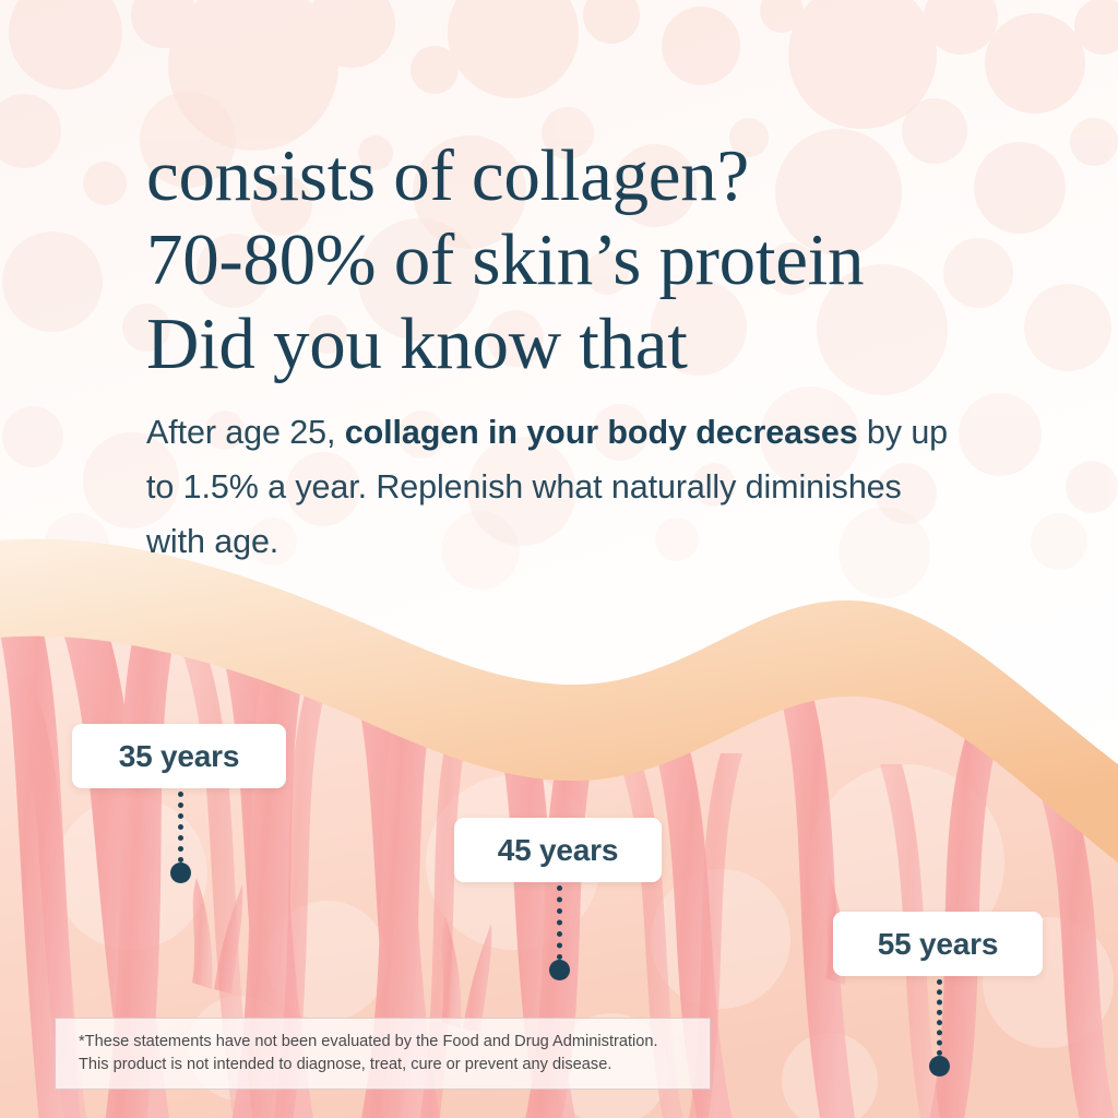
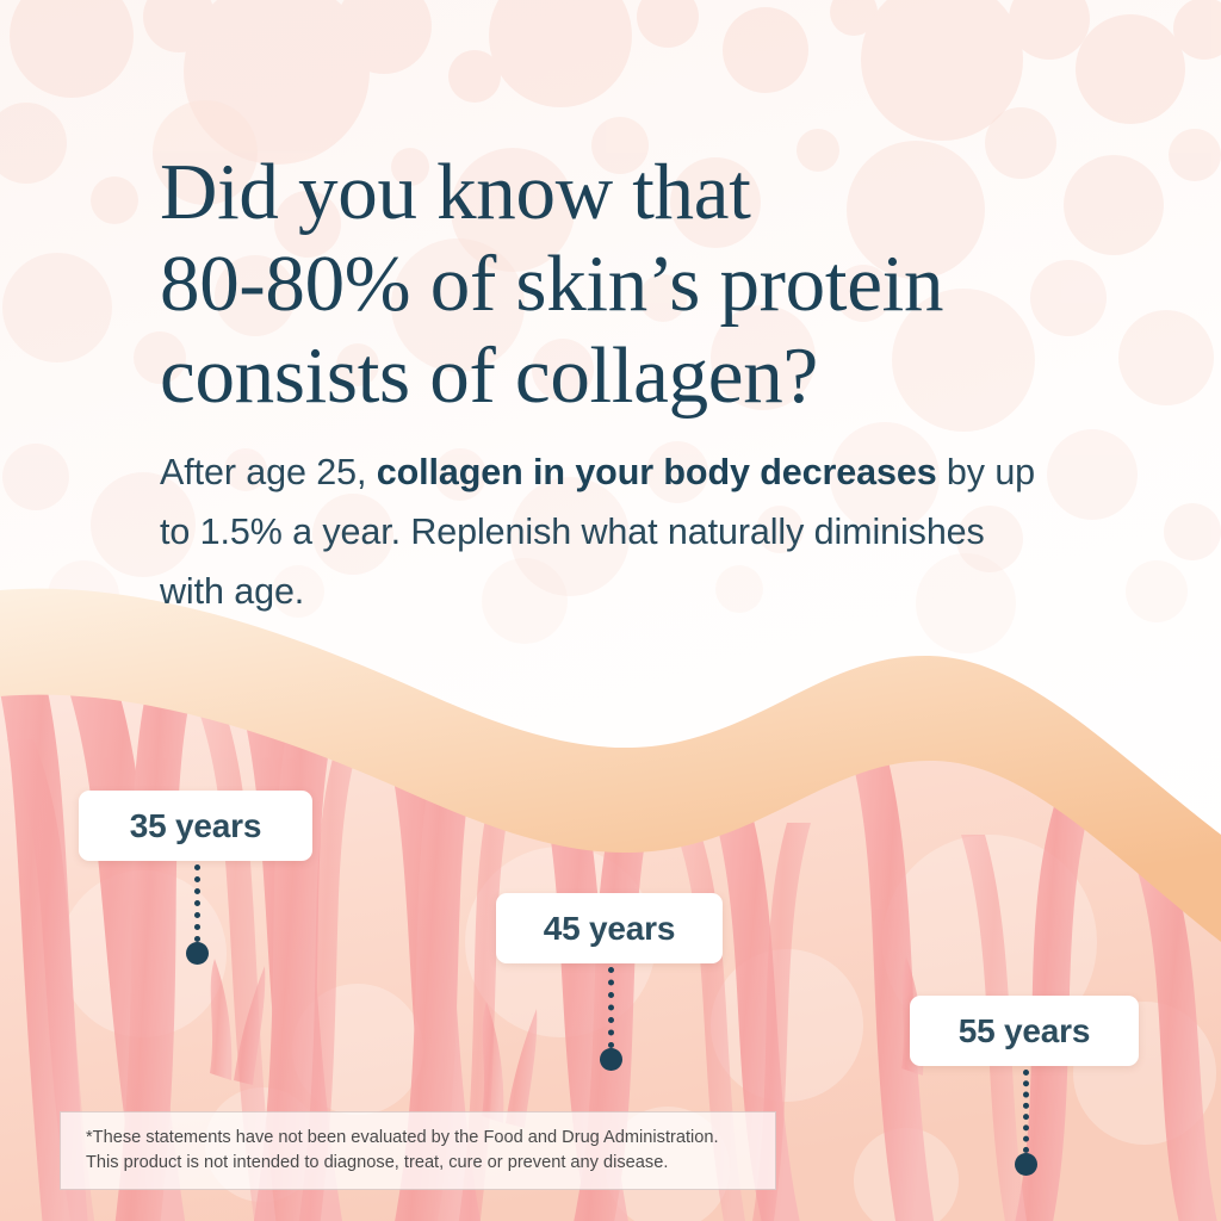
- consists of collagen?
+ Did you know that
- 70-80% of skin’s protein
+ 80-80% of skin’s protein
- Did you know that
+ consists of collagen?
  After age 25, collagen in your body decreases by up to 1.5% a year. Replenish what naturally diminishes with age.
  35 years
  45 years
  55 years
  *These statements have not been evaluated by the Food and Drug Administration.
  This product is not intended to diagnose, treat, cure or prevent any disease.
